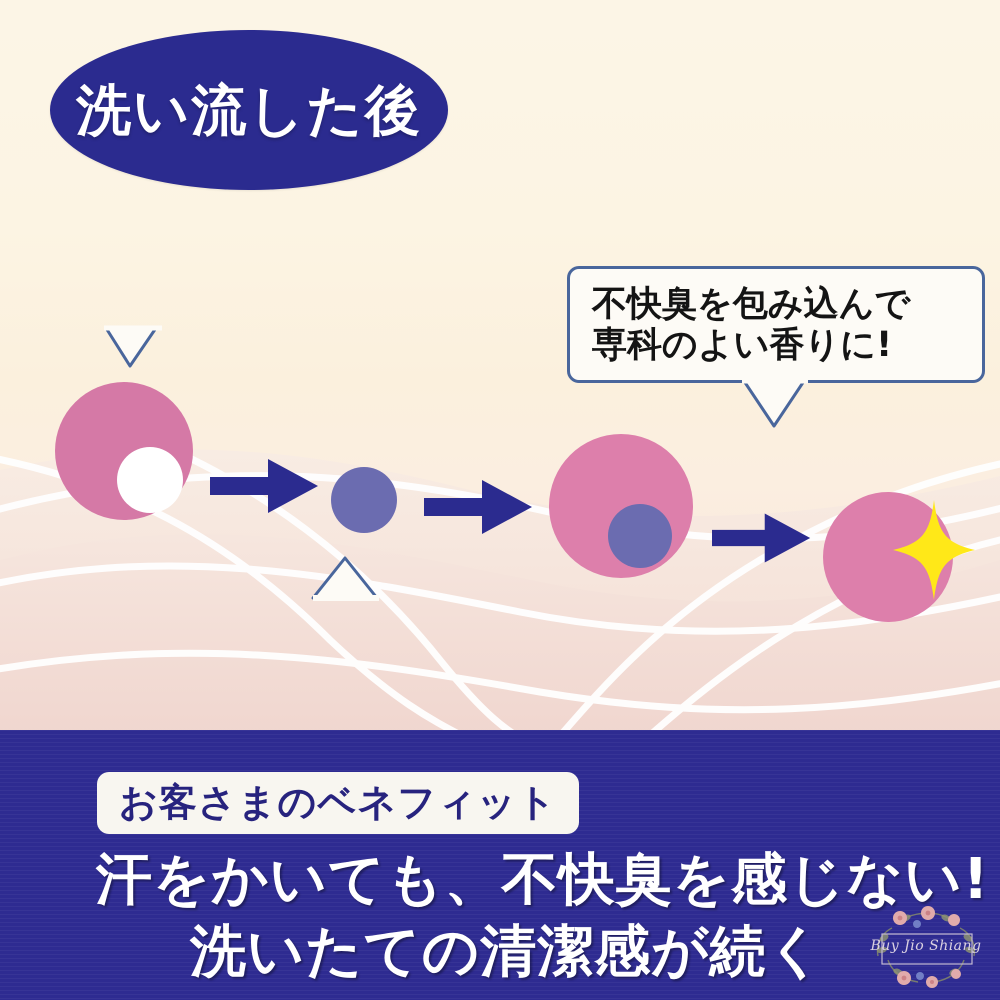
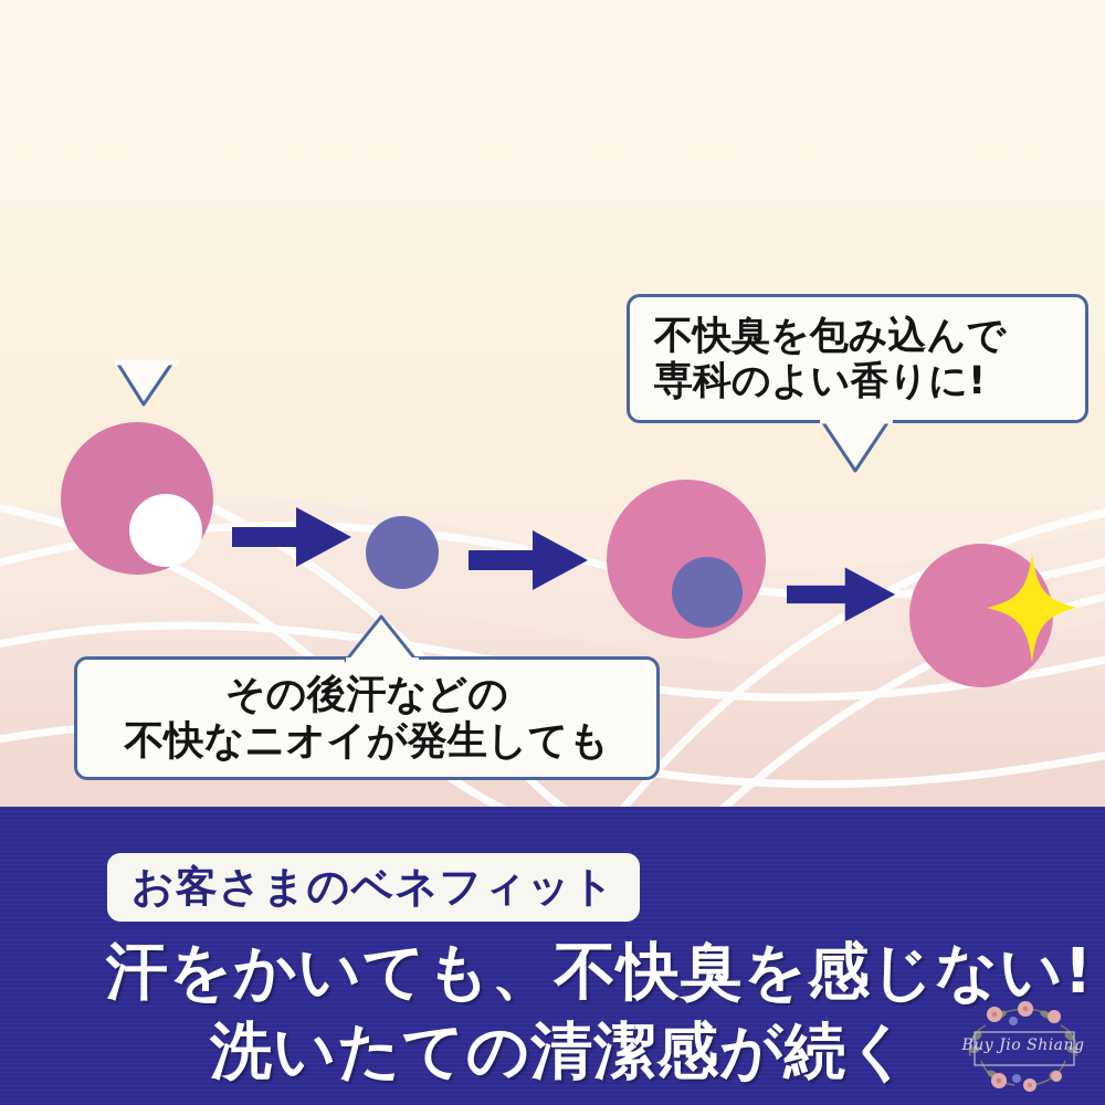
- 洗い流した後
  不快臭を包み込んで
  専科のよい香りに!
+ その後汗などの
+ 不快なニオイが発生しても
  お客さまのベネフィット
  汗をかいても、不快臭を感じない!
  洗いたての清潔感が続く
  Buy Jio Shiang
